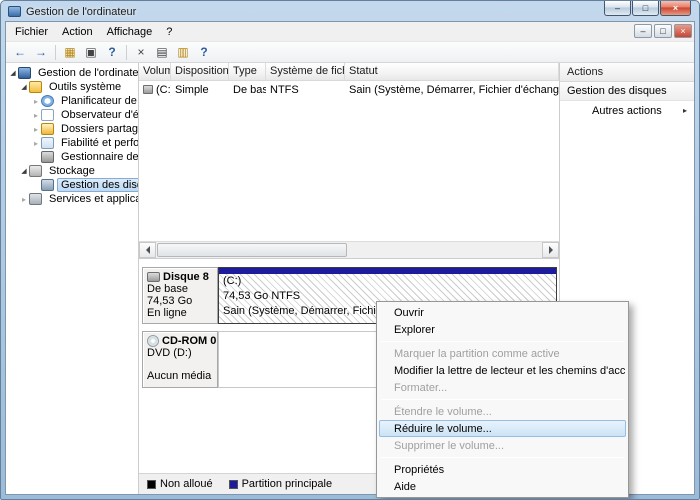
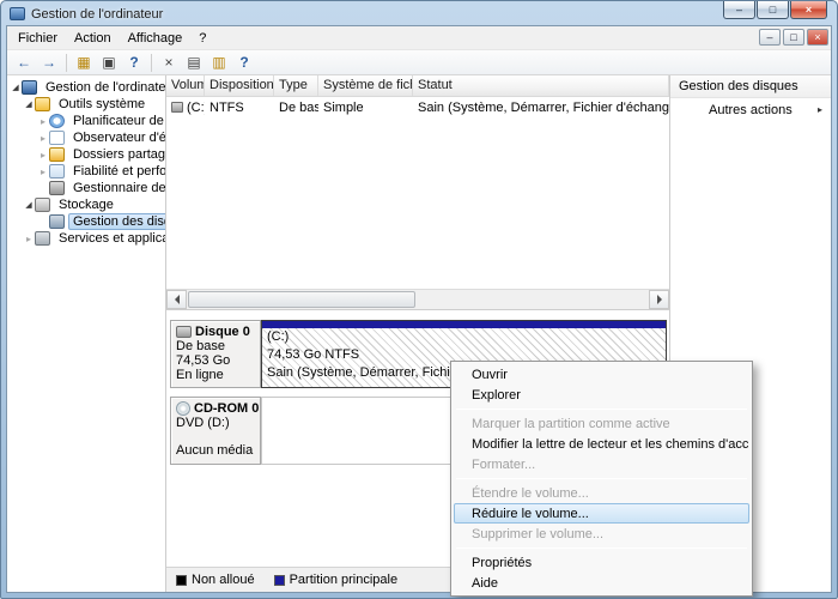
  Gestion de l'ordinateur
  –
  □
  ×
  Fichier
  Action
  Affichage
  ?
  –
  □
  ×
  ←
  →
  ▦
  ▣
  ?
  ×
  ▤
  ▥
  ?
  Outils système
  ▸
  Planificateur de
  ▸
  ▸
  Dossiers partag
  ▸
  Fiabilité et perfo
  Stockage
  Gestion des dis
  ▸
  Services et applic
  Volum
  Disposition
  Type
  Système de fic
  Statut
  (C:
- Simple
+ NTFS
  De bas
- NTFS
+ Simple
  Sain (Système, Démarrer, Fichier d'échang
- Disque 8
+ Disque 0
  De base
  74,53 Go
  En ligne
  (C:)
  74,53 Go NTFS
  Sain (Système, Démarrer, Fichi
  CD-ROM 0
  DVD (D:)
  Aucun média
  Non alloué
  Partition principale
- Actions
  Gestion des disques
  Autres actions
  ▸
  Ouvrir
  Explorer
  Marquer la partition comme active
  Modifier la lettre de lecteur et les chemins d'acc
  Formater...
  Étendre le volume...
  Réduire le volume...
  Supprimer le volume...
  Propriétés
  Aide
